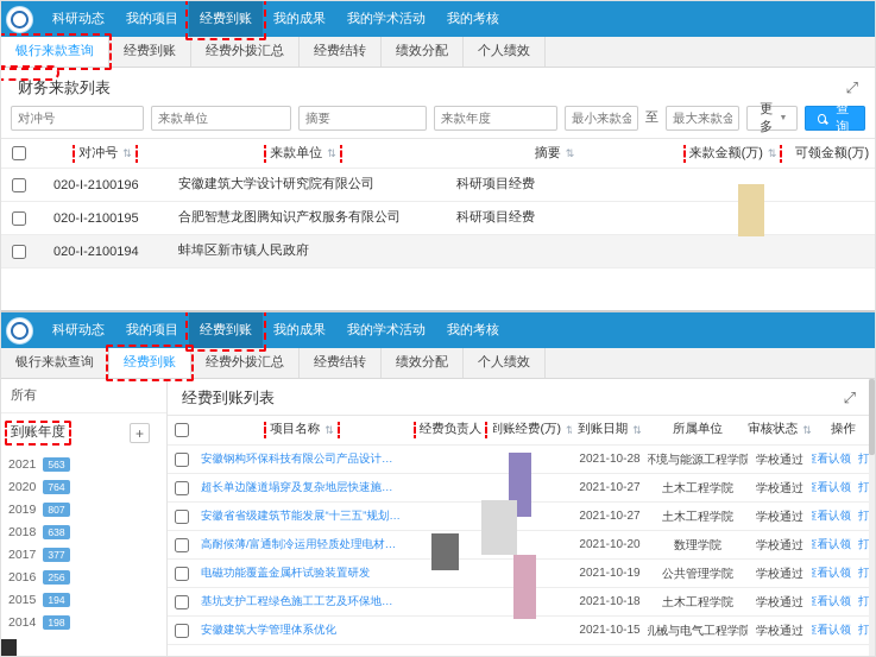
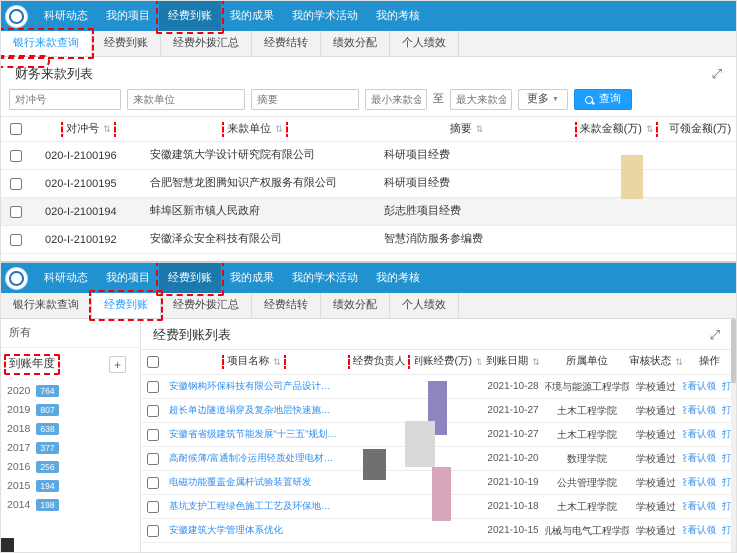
  科研动态
  我的项目
  经费到账
  我的成果
  我的学术活动
  我的考核
  银行来款查询
  经费到账
  经费外拨汇总
  经费结转
  绩效分配
  个人绩效
  财务来款列表
  ⤢
  对冲号
  来款单位
  摘要
- 来款年度
  最小来款金
  至
  最大来款金
  更多
  查询
  对冲号
  ⇅
  来款单位
  ⇅
  摘要
  ⇅
  来款金额(万)
  ⇅
  可领金额(万)
  020-I-2100196
  安徽建筑大学设计研究院有限公司
  科研项目经费
  020-I-2100195
  合肥智慧龙图腾知识产权服务有限公司
  科研项目经费
  020-I-2100194
  蚌埠区新市镇人民政府
+ 彭志胜项目经费
+ 020-I-2100192
+ 安徽泽众安全科技有限公司
+ 智慧消防服务参编费
  科研动态
  我的项目
  经费到账
  我的成果
  我的学术活动
  我的考核
  银行来款查询
  经费到账
  经费外拨汇总
  经费结转
  绩效分配
  个人绩效
  所有
  到账年度
  +
- 2021
- 563
  2020
  764
  2019
  807
  2018
  638
  2017
  377
  2016
  256
  2015
  194
  2014
  198
  经费到账列表
  ⤢
  项目名称
  ⇅
  经费负责人
  到账经费(万)
  ⇅
  到账日期
  ⇅
  所属单位
  审核状态
  ⇅
  操作
  安徽钢构环保科技有限公司产品设计项目
  2021-10-28
  环境与能源工程学院
  学校通过
  查看认领
  超长单边隧道塌穿及复杂地层快速施工关
  2021-10-27
  土木工程学院
  学校通过
  查看认领
  安徽省省级建筑节能发展“十三五”规划编
  2021-10-27
  土木工程学院
  学校通过
  查看认领
  高耐候薄/富通制冷运用轻质处理电材料的
  2021-10-20
  数理学院
  学校通过
  查看认领
  电磁功能覆盖金属杆试验装置研发
  2021-10-19
  公共管理学院
  学校通过
  查看认领
  基坑支护工程绿色施工工艺及环保地质综
  2021-10-18
  土木工程学院
  学校通过
  查看认领
  安徽建筑大学管理体系优化
  2021-10-15
  机械与电气工程学院
  学校通过
  查看认领
